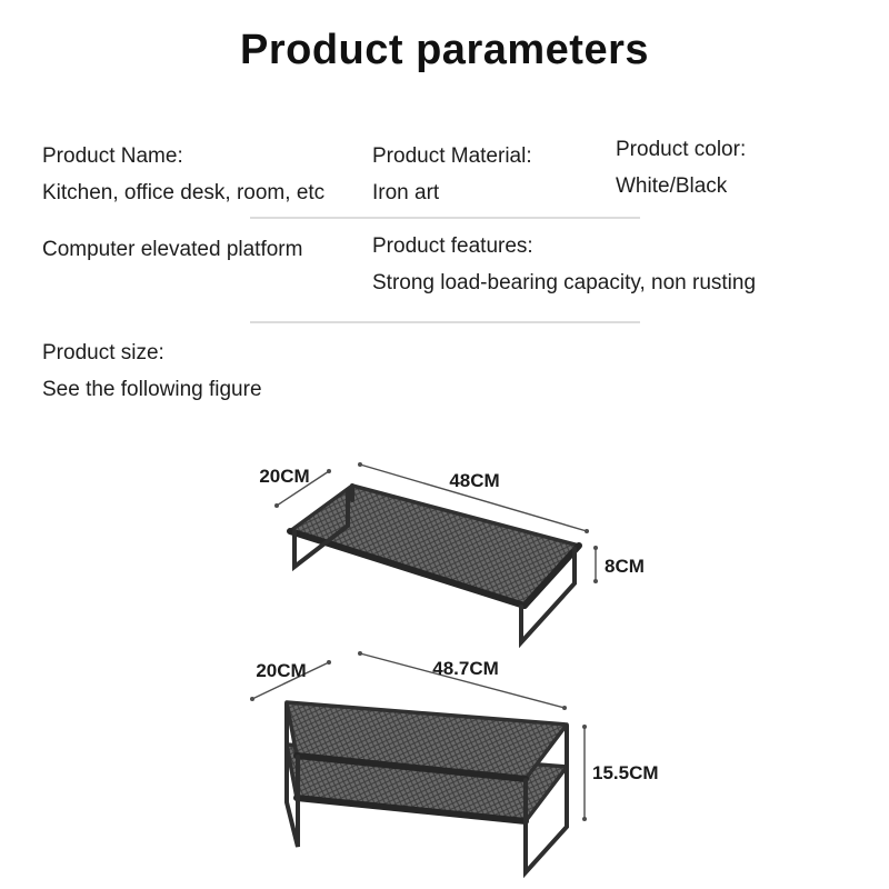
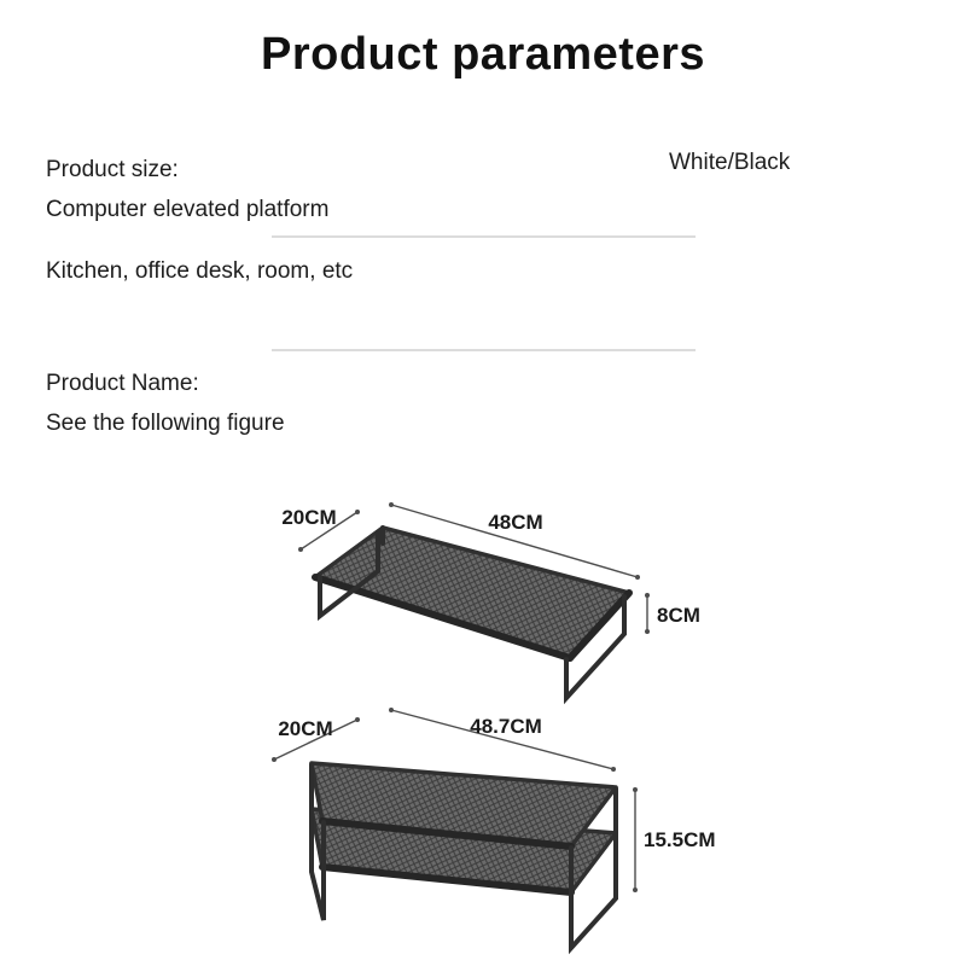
  Product parameters
- Product Name:
+ Product size:
- Kitchen, office desk, room, etc
+ Computer elevated platform
- Product Material:
- Iron art
- Product color:
  White/Black
- Computer elevated platform
+ Kitchen, office desk, room, etc
- Product features:
- Strong load-bearing capacity, non rusting
- Product size:
+ Product Name:
  See the following figure
  20CM
  48CM
  8CM
  20CM
  48.7CM
  15.5CM
